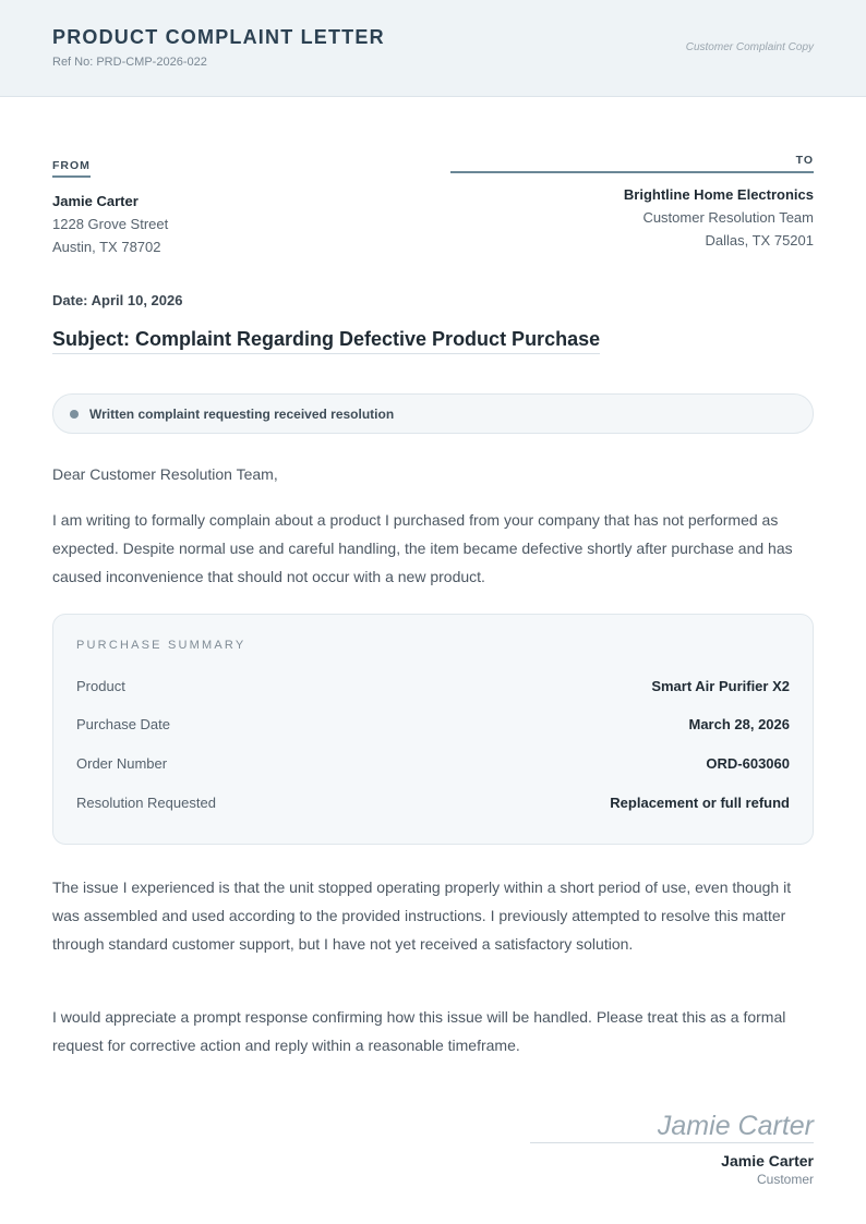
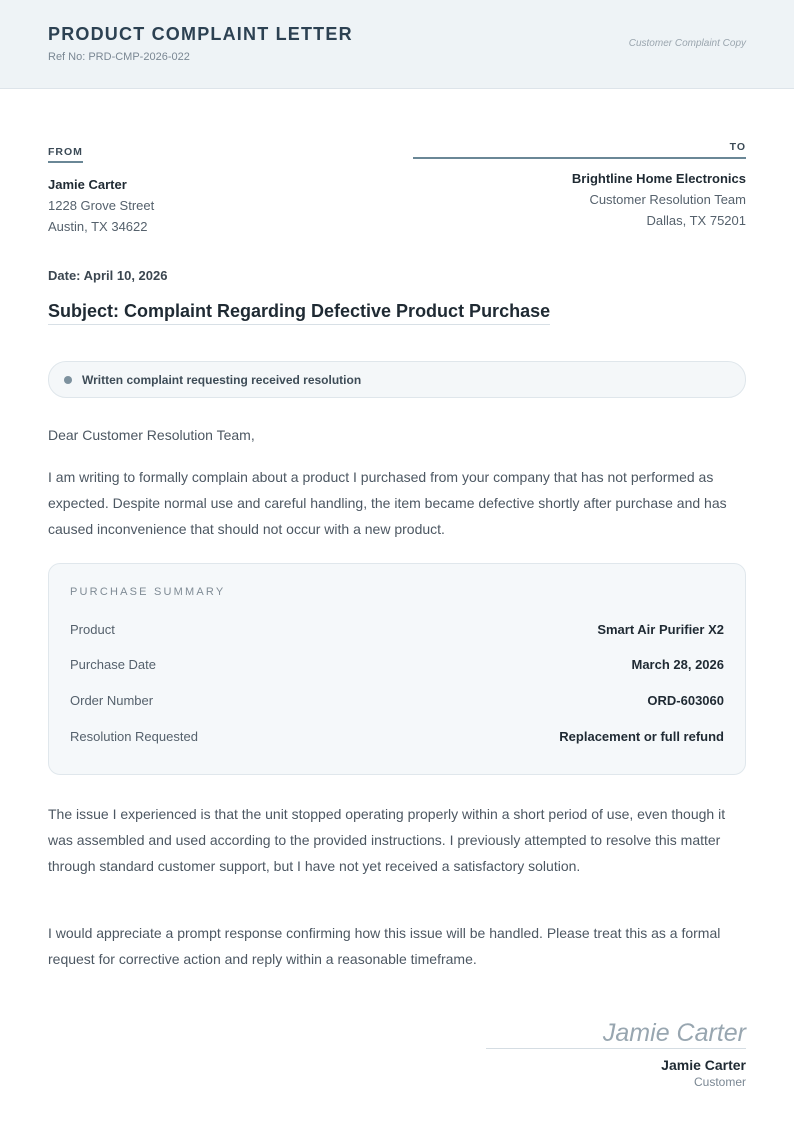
  PRODUCT COMPLAINT LETTER
  Ref No: PRD-CMP-2026-022
  Customer Complaint Copy
  FROM
  Jamie Carter
  1228 Grove Street
- Austin, TX 78702
+ Austin, TX 34622
  TO
  Brightline Home Electronics
  Customer Resolution Team
  Dallas, TX 75201
  Date: April 10, 2026
  Subject: Complaint Regarding Defective Product Purchase
  Written complaint requesting received resolution
  Dear Customer Resolution Team,
  I am writing to formally complain about a product I purchased from your company that has not performed as expected. Despite normal use and careful handling, the item became defective shortly after purchase and has caused inconvenience that should not occur with a new product.
  PURCHASE SUMMARY
  Product
  Smart Air Purifier X2
  Purchase Date
  March 28, 2026
  Order Number
  ORD-603060
  Resolution Requested
  Replacement or full refund
  The issue I experienced is that the unit stopped operating properly within a short period of use, even though it was assembled and used according to the provided instructions. I previously attempted to resolve this matter through standard customer support, but I have not yet received a satisfactory solution.
  I would appreciate a prompt response confirming how this issue will be handled. Please treat this as a formal request for corrective action and reply within a reasonable timeframe.
  Jamie Carter
  Jamie Carter
  Customer
